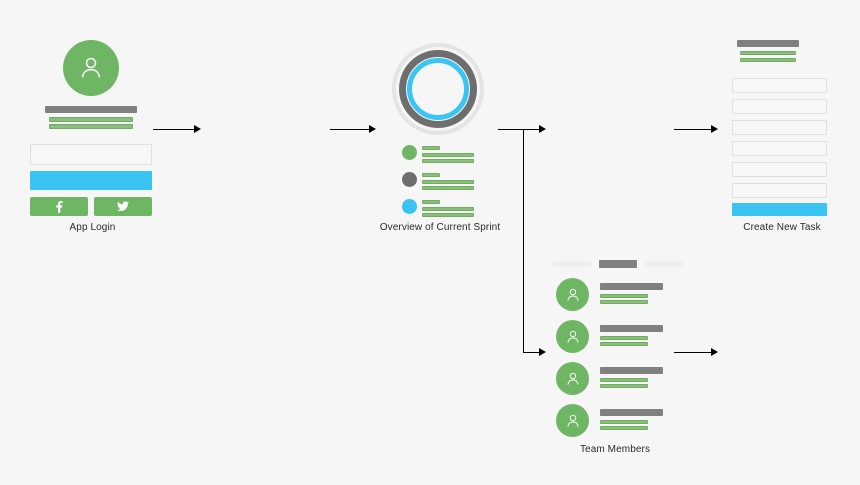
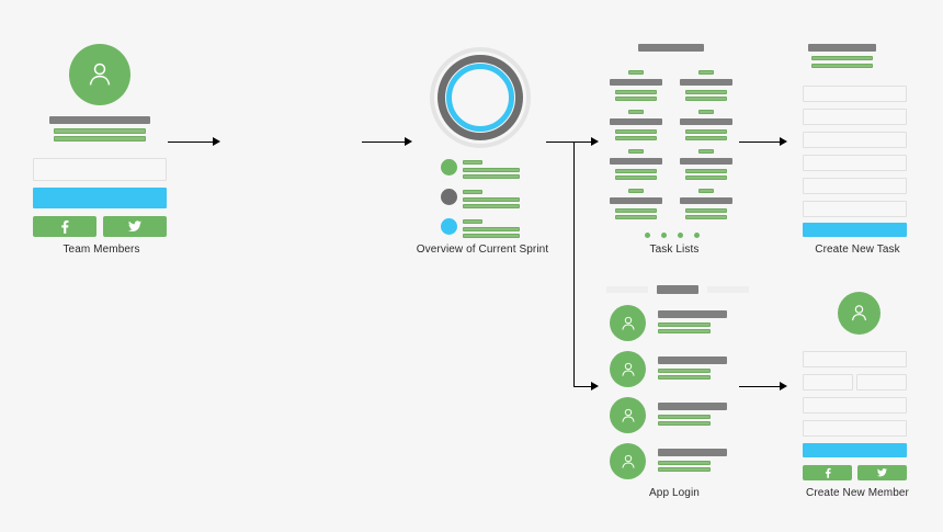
- App Login
+ Team Members
  Overview of Current Sprint
+ Task Lists
  Create New Task
- Team Members
+ App Login
+ Create New Member
